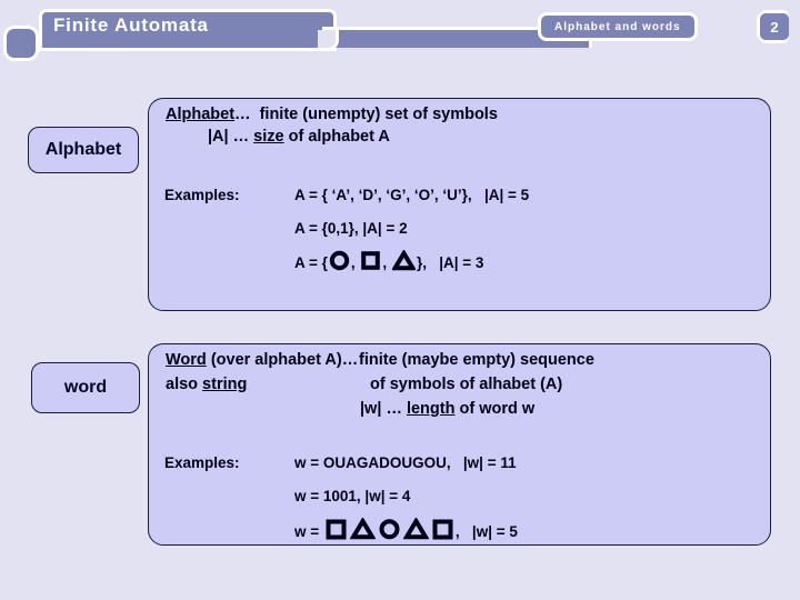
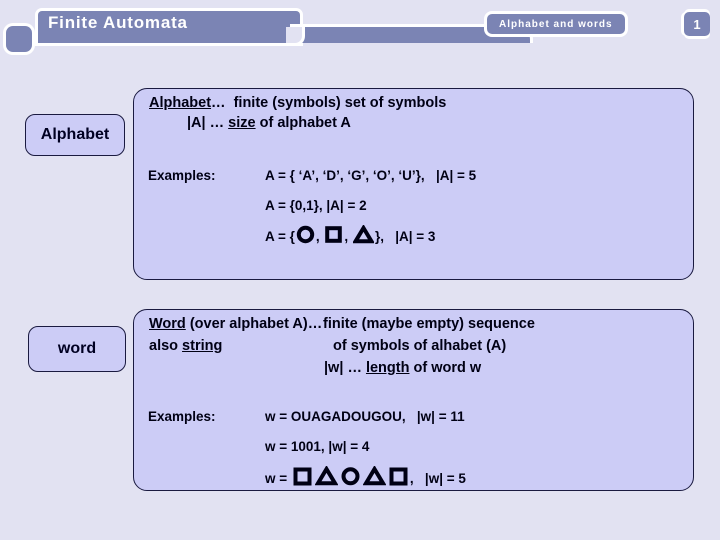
  Finite Automata
  Alphabet and words
- 2
+ 1
  Alphabet
  word
- Alphabet… finite (unempty) set of symbols
+ Alphabet… finite (symbols) set of symbols
  |A| … size of alphabet A
  Examples:
  A = { ‘A’, ‘D’, ‘G’, ‘O’, ‘U’}, |A| = 5
  A = {0,1}, |A| = 2
  A = { , , }, |A| = 3
  Word (over alphabet A)…
  finite (maybe empty) sequence
  also string
  of symbols of alhabet (A)
  |w| … length of word w
  Examples:
  w = OUAGADOUGOU, |w| = 11
  w = 1001, |w| = 4
  w = , |w| = 5
